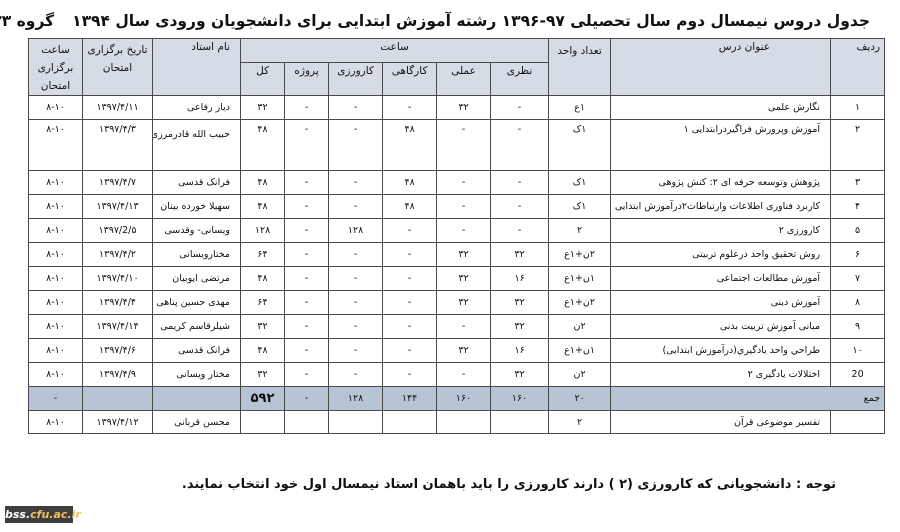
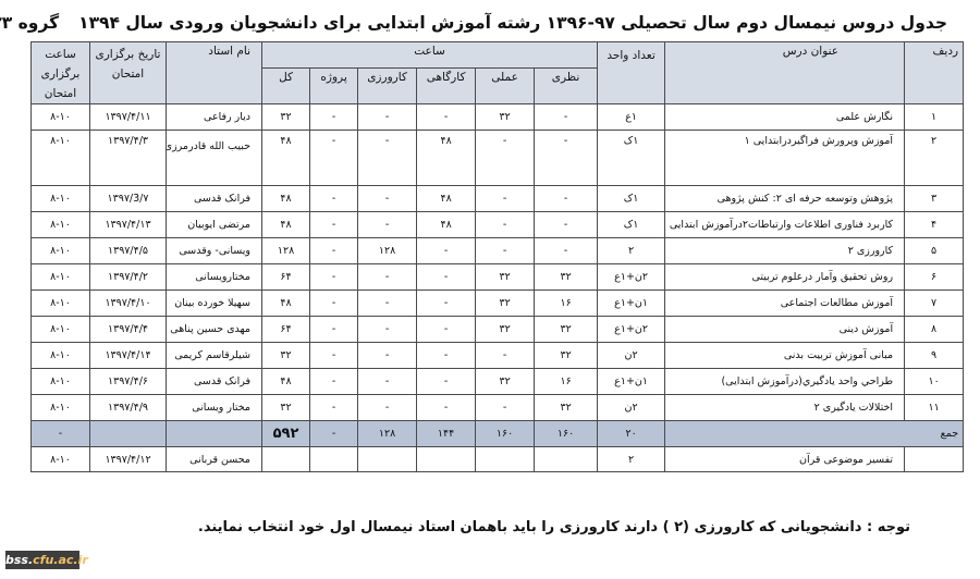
  جدول دروس نیمسال دوم سال تحصیلی ۹۷-۱۳۹۶ رشته آموزش ابتدایی برای دانشجویان ورودی سال ۱۳۹۴گروه ۳
  ردیف	عنوان درس	تعداد واحد	ساعت	نام استاد	تاریخ برگزاری امتحان	ساعت برگزاری امتحان
  نظری	عملی	کارگاهی	کارورزی	پروژه	کل
  ۱	نگارش علمی	۱ع	-	۳۲	-	-	-	۳۲	دیار رفاعی	۱۳۹۷/۴/۱۱	۸-۱۰
  ۲	آموزش وپرورش فراگیردرابتدایی ۱	۱ک	-	-	۴۸	-	-	۴۸	حبیب الله قادرمرزی	۱۳۹۷/۴/۳	۸-۱۰
- ۳	پژوهش وتوسعه حرفه ای ۲: کنش پژوهی	۱ک	-	-	۴۸	-	-	۴۸	فرانک قدسی	۱۳۹۷/۴/۷	۸-۱۰
+ ۳	پژوهش وتوسعه حرفه ای ۲: کنش پژوهی	۱ک	-	-	۴۸	-	-	۴۸	فرانک قدسی	۱۳۹۷/3/۷	۸-۱۰
- ۴	کاربرد فناوری اطلاعات وارتباطات۲درآموزش ابتدایی	۱ک	-	-	۴۸	-	-	۴۸	سهیلا خورده بینان	۱۳۹۷/۴/۱۳	۸-۱۰
+ ۴	کاربرد فناوری اطلاعات وارتباطات۲درآموزش ابتدایی	۱ک	-	-	۴۸	-	-	۴۸	مرتضی ایوبیان	۱۳۹۷/۴/۱۳	۸-۱۰
- ۵	کارورزی ۲	۲	-	-	-	۱۲۸	-	۱۲۸	ویسانی- وقدسی	۱۳۹۷/2/۵	۸-۱۰
+ ۵	کارورزی ۲	۲	-	-	-	۱۲۸	-	۱۲۸	ویسانی- وقدسی	۱۳۹۷/۴/۵	۸-۱۰
- ۶	روش تحقیق واحد درعلوم تربیتی	۲ن+۱ع	۳۲	۳۲	-	-	-	۶۴	مختارویسانی	۱۳۹۷/۴/۲	۸-۱۰
+ ۶	روش تحقیق وآمار درعلوم تربیتی	۲ن+۱ع	۳۲	۳۲	-	-	-	۶۴	مختارویسانی	۱۳۹۷/۴/۲	۸-۱۰
- ۷	آموزش مطالعات اجتماعی	۱ن+۱ع	۱۶	۳۲	-	-	-	۴۸	مرتضی ایوبیان	۱۳۹۷/۴/۱۰	۸-۱۰
+ ۷	آموزش مطالعات اجتماعی	۱ن+۱ع	۱۶	۳۲	-	-	-	۴۸	سهیلا خورده بینان	۱۳۹۷/۴/۱۰	۸-۱۰
  ۸	آموزش دینی	۲ن+۱ع	۳۲	۳۲	-	-	-	۶۴	مهدی حسین پناهی	۱۳۹۷/۴/۴	۸-۱۰
  ۹	مبانی آموزش تربیت بدنی	۲ن	۳۲	-	-	-	-	۳۲	شیلرقاسم کریمی	۱۳۹۷/۴/۱۴	۸-۱۰
  ۱۰	طراحي واحد يادگيري(درآموزش ابتدایی)	۱ن+۱ع	۱۶	۳۲	-	-	-	۴۸	فرانک قدسی	۱۳۹۷/۴/۶	۸-۱۰
- 20	اختلالات یادگیری ۲	۲ن	۳۲	-	-	-	-	۳۲	مختار ویسانی	۱۳۹۷/۴/۹	۸-۱۰
+ ۱۱	اختلالات یادگیری ۲	۲ن	۳۲	-	-	-	-	۳۲	مختار ویسانی	۱۳۹۷/۴/۹	۸-۱۰
  جمع	۲۰	۱۶۰	۱۶۰	۱۴۴	۱۲۸	-	۵۹۲			-
  	تفسیر موضوعی قرآن	۲							محسن قربانی	۱۳۹۷/۴/۱۲	۸-۱۰
  توجه : دانشجویانی که کارورزی (۲ ) دارند کارورزی را باید باهمان استاد نیمسال اول خود انتخاب نمایند.
  bss.cfu.ac.ir
